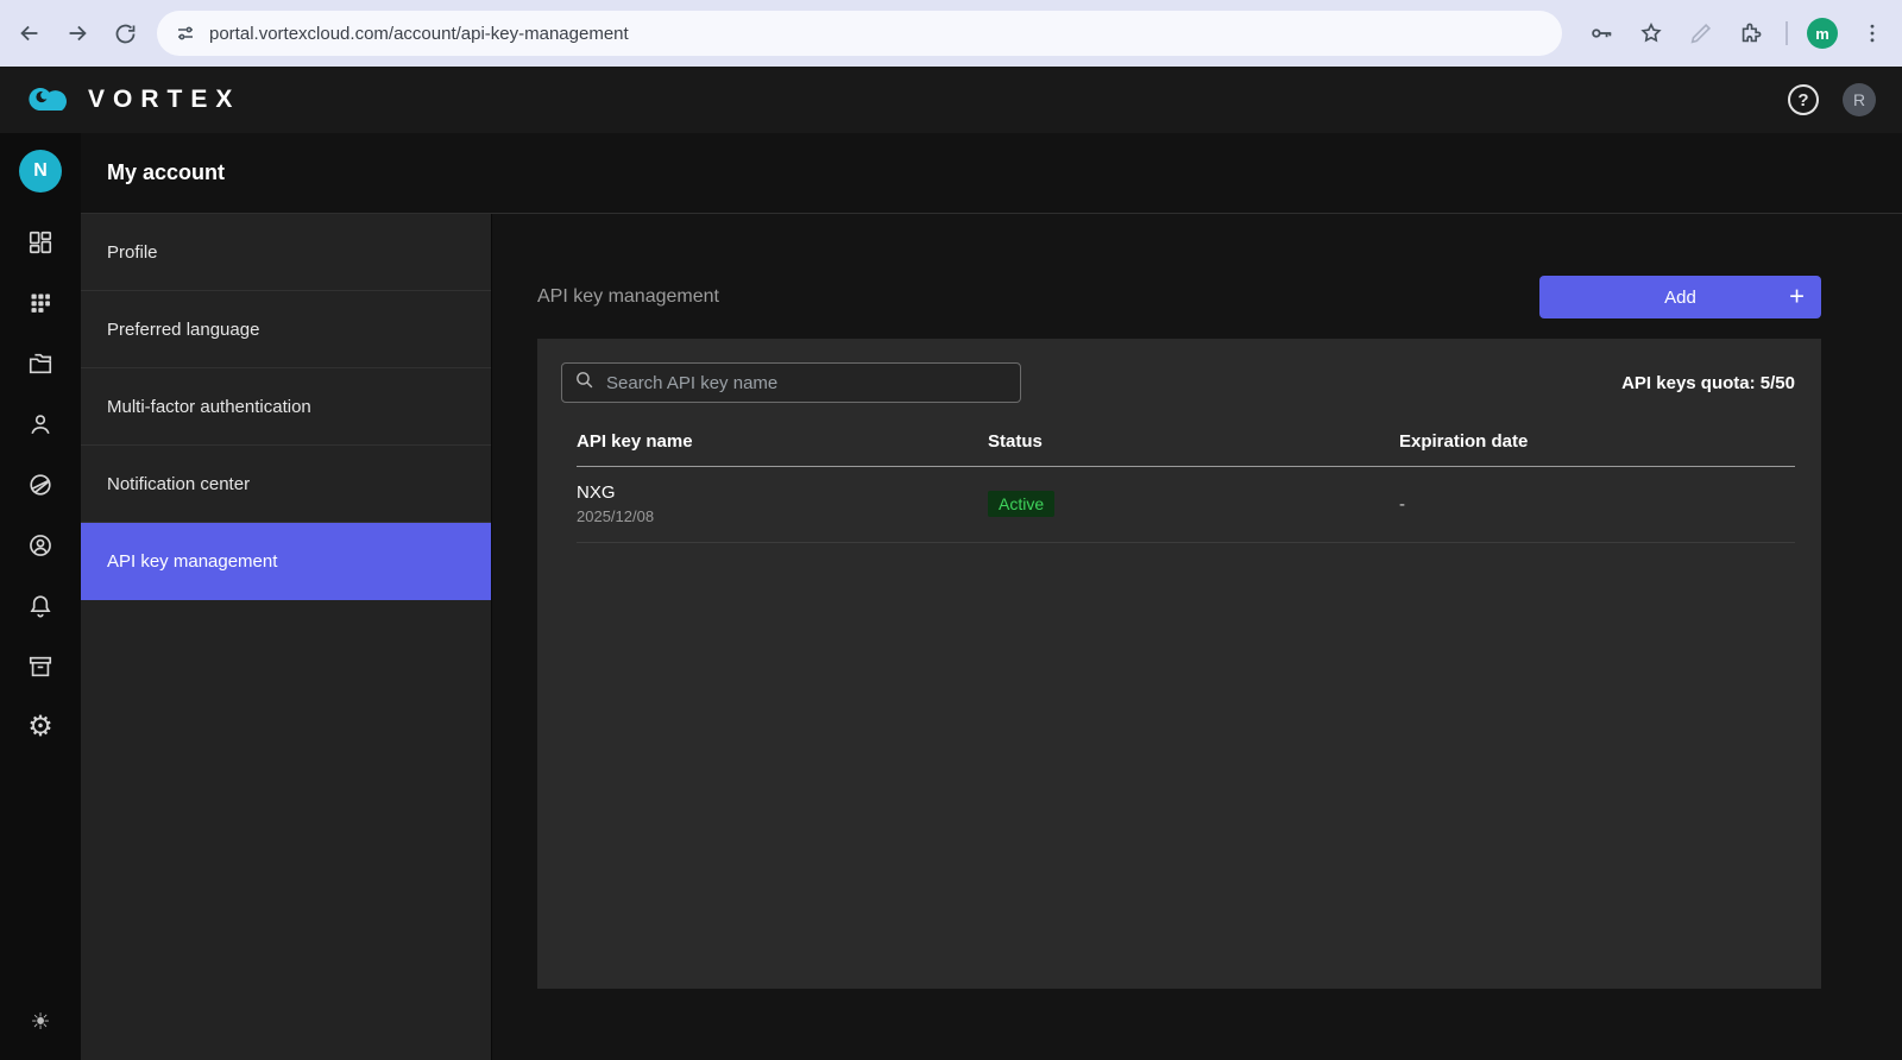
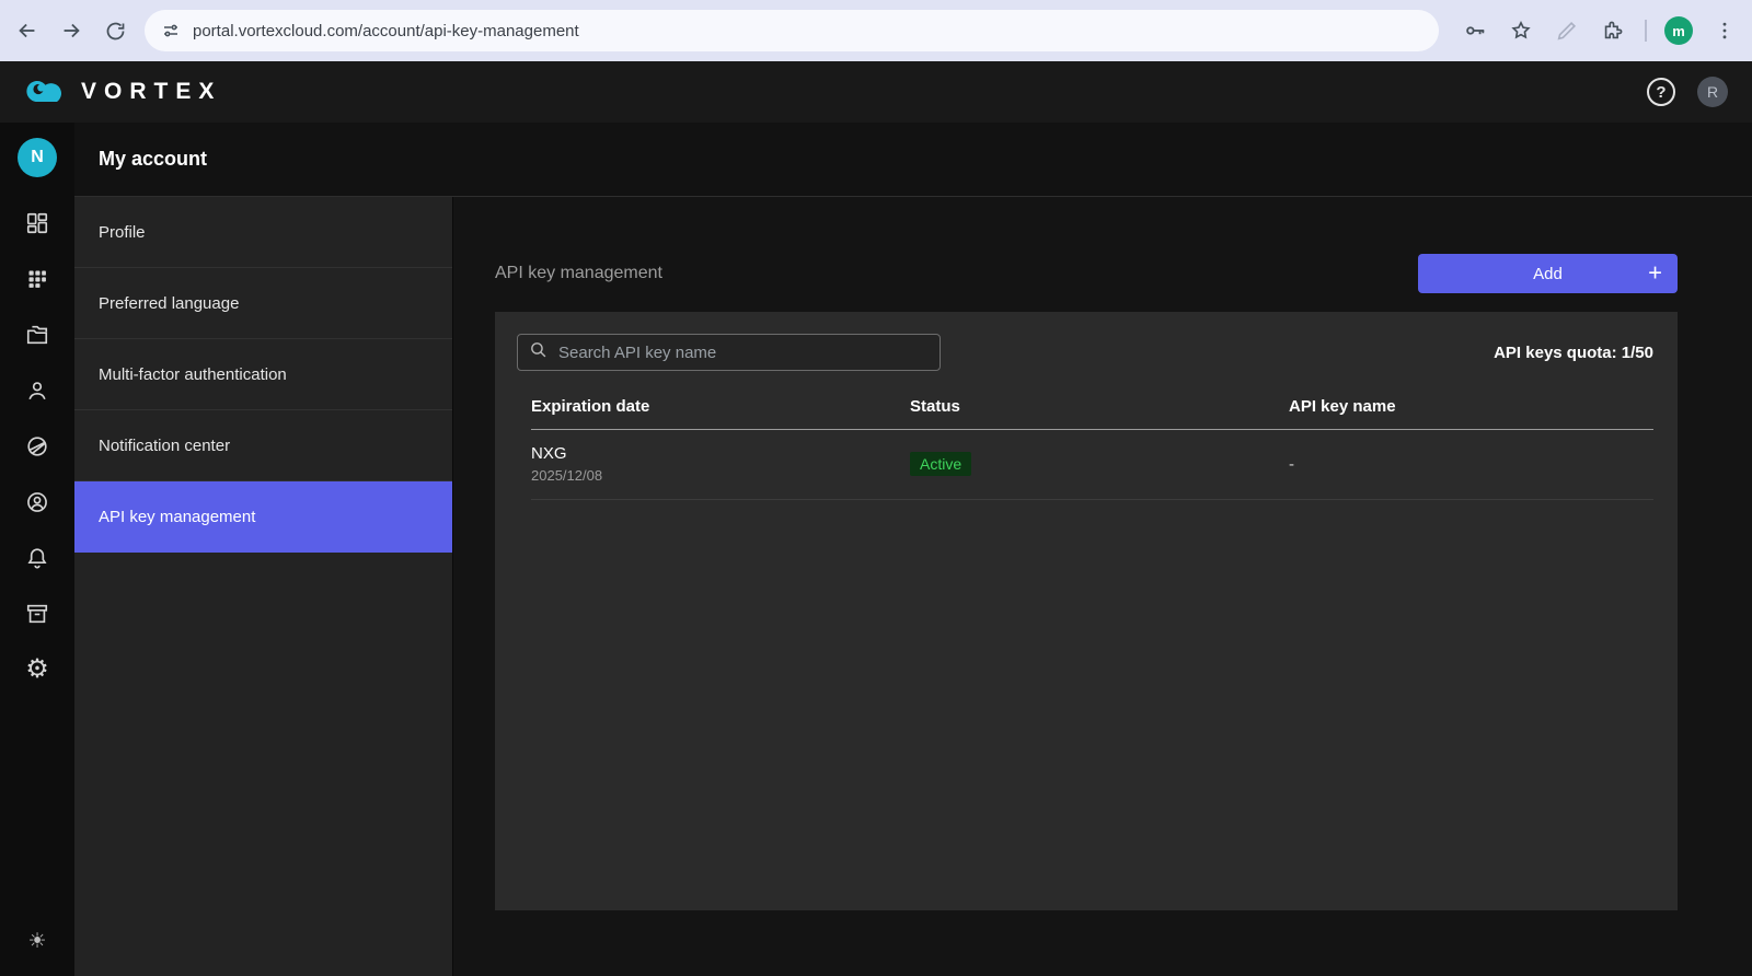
  portal.vortexcloud.com/account/api-key-management
  m
  VORTEX
  ?
  R
  N
  ⚙
  ☀
  My account
  Profile
  Preferred language
  Multi-factor authentication
  Notification center
  API key management
  API key management
  Add
  +
  Search API key name
- API keys quota: 5/50
+ API keys quota: 1/50
- API key name
+ Expiration date
  Status
- Expiration date
+ API key name
  NXG
  2025/12/08
  Active
  -
